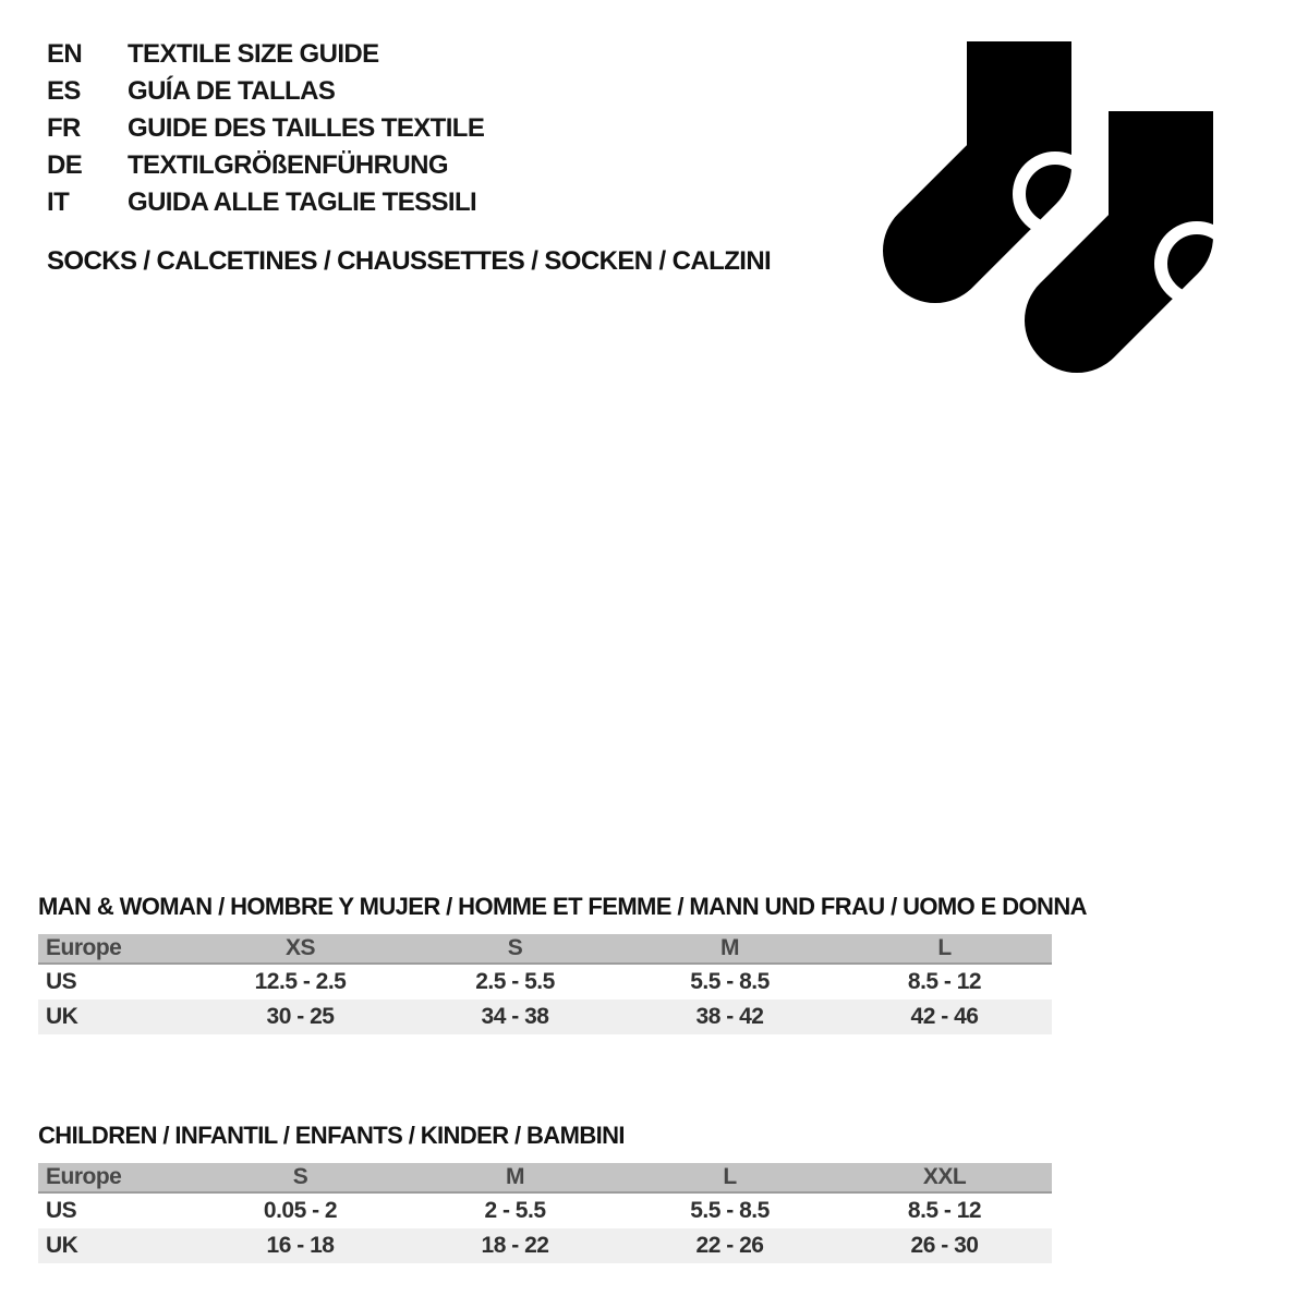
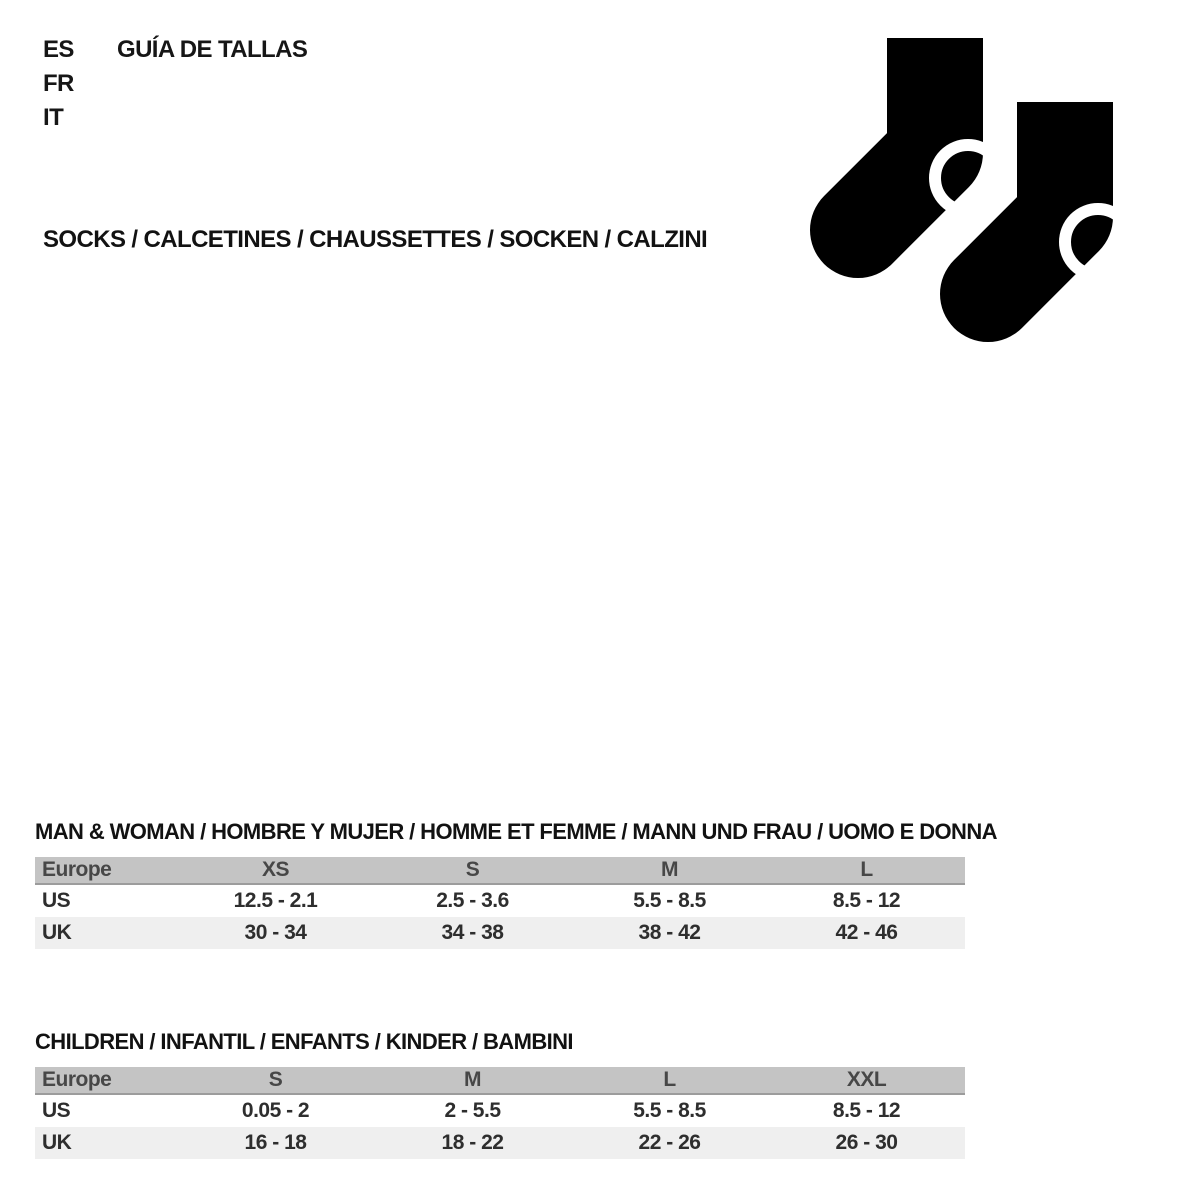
- EN
- TEXTILE SIZE GUIDE
  ES
  GUÍA DE TALLAS
  FR
- GUIDE DES TAILLES TEXTILE
- DE
- TEXTILGRÖßENFÜHRUNG
  IT
- GUIDA ALLE TAGLIE TESSILI
  SOCKS / CALCETINES / CHAUSSETTES / SOCKEN / CALZINI
  MAN & WOMAN / HOMBRE Y MUJER / HOMME ET FEMME / MANN UND FRAU / UOMO E DONNA
  Europe
  XS
  S
  M
  L
  US
- 12.5 - 2.5
+ 12.5 - 2.1
- 2.5 - 5.5
+ 2.5 - 3.6
  5.5 - 8.5
  8.5 - 12
  UK
- 30 - 25
+ 30 - 34
  34 - 38
  38 - 42
  42 - 46
  CHILDREN / INFANTIL / ENFANTS / KINDER / BAMBINI
  Europe
  S
  M
  L
  XXL
  US
  0.05 - 2
  2 - 5.5
  5.5 - 8.5
  8.5 - 12
  UK
  16 - 18
  18 - 22
  22 - 26
  26 - 30
